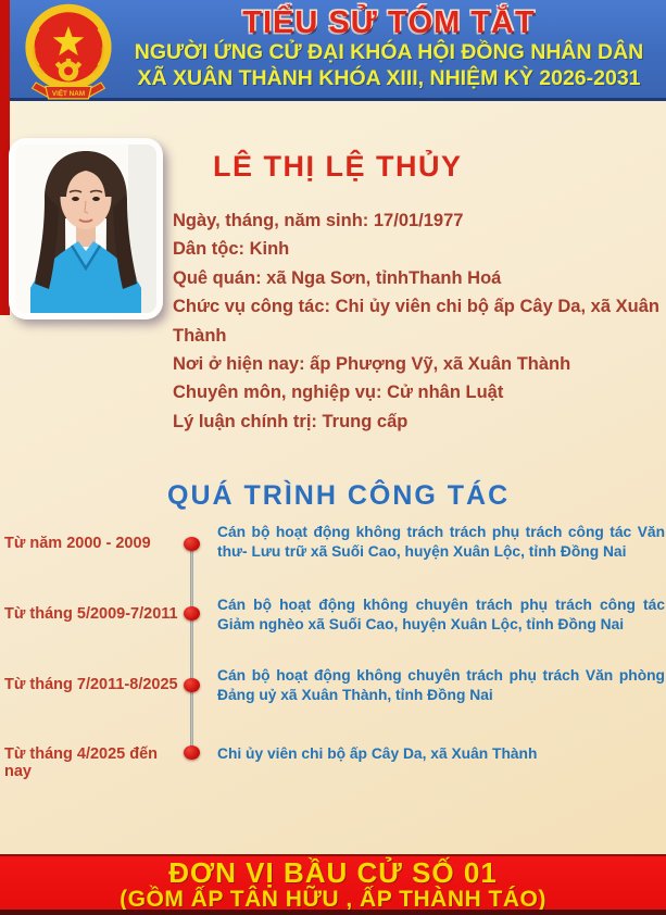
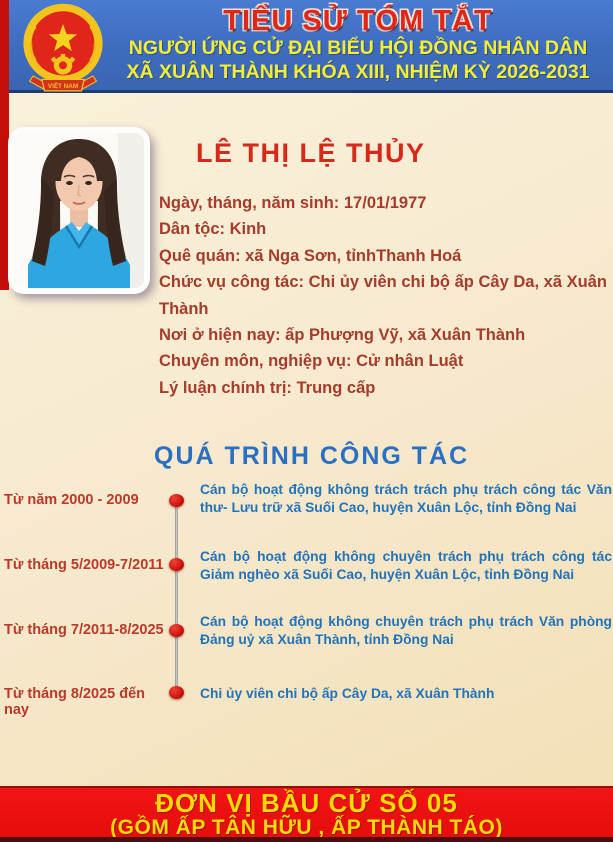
  TIỂU SỬ TÓM TẮT
- NGƯỜI ỨNG CỬ ĐẠI KHÓA HỘI ĐỒNG NHÂN DÂN
+ NGƯỜI ỨNG CỬ ĐẠI BIỂU HỘI ĐỒNG NHÂN DÂN
  XÃ XUÂN THÀNH KHÓA XIII, NHIỆM KỲ 2026-2031
  LÊ THỊ LỆ THỦY
  Ngày, tháng, năm sinh: 17/01/1977
  Dân tộc: Kinh
  Quê quán: xã Nga Sơn, tỉnhThanh Hoá
  Chức vụ công tác: Chi ủy viên chi bộ ấp Cây Da, xã Xuân Thành
  Nơi ở hiện nay: ấp Phượng Vỹ, xã Xuân Thành
  Chuyên môn, nghiệp vụ: Cử nhân Luật
  Lý luận chính trị: Trung cấp
  QUÁ TRÌNH CÔNG TÁC
  Từ năm 2000 - 2009
  Cán bộ hoạt động không trách trách phụ trách công tác Văn thư- Lưu trữ xã Suối Cao, huyện Xuân Lộc, tỉnh Đồng Nai
  Từ tháng 5/2009-7/2011
  Cán bộ hoạt động không chuyên trách phụ trách công tác Giảm nghèo xã Suối Cao, huyện Xuân Lộc, tỉnh Đồng Nai
  Từ tháng 7/2011-8/2025
  Cán bộ hoạt động không chuyên trách phụ trách Văn phòng Đảng uỷ xã Xuân Thành, tỉnh Đồng Nai
- Từ tháng 4/2025 đến nay
+ Từ tháng 8/2025 đến nay
  Chi ủy viên chi bộ ấp Cây Da, xã Xuân Thành
- ĐƠN VỊ BẦU CỬ SỐ 01
+ ĐƠN VỊ BẦU CỬ SỐ 05
  (GỒM ẤP TÂN HỮU , ẤP THÀNH TÁO)
